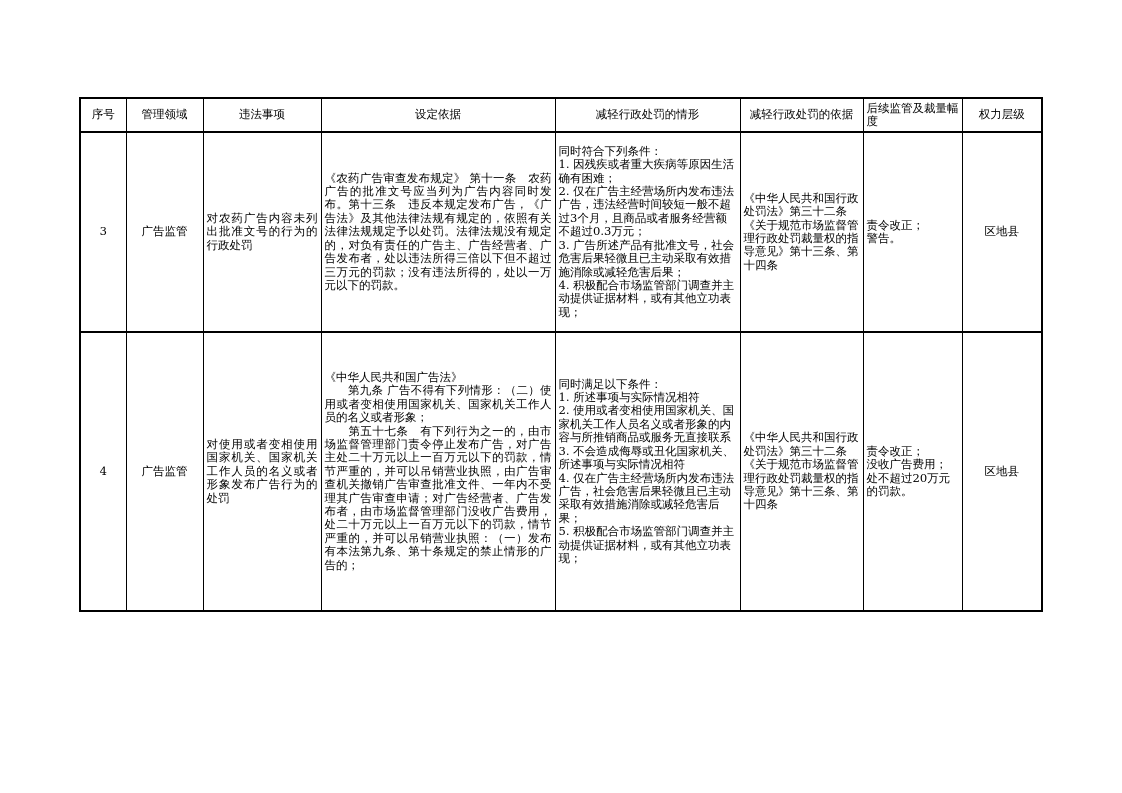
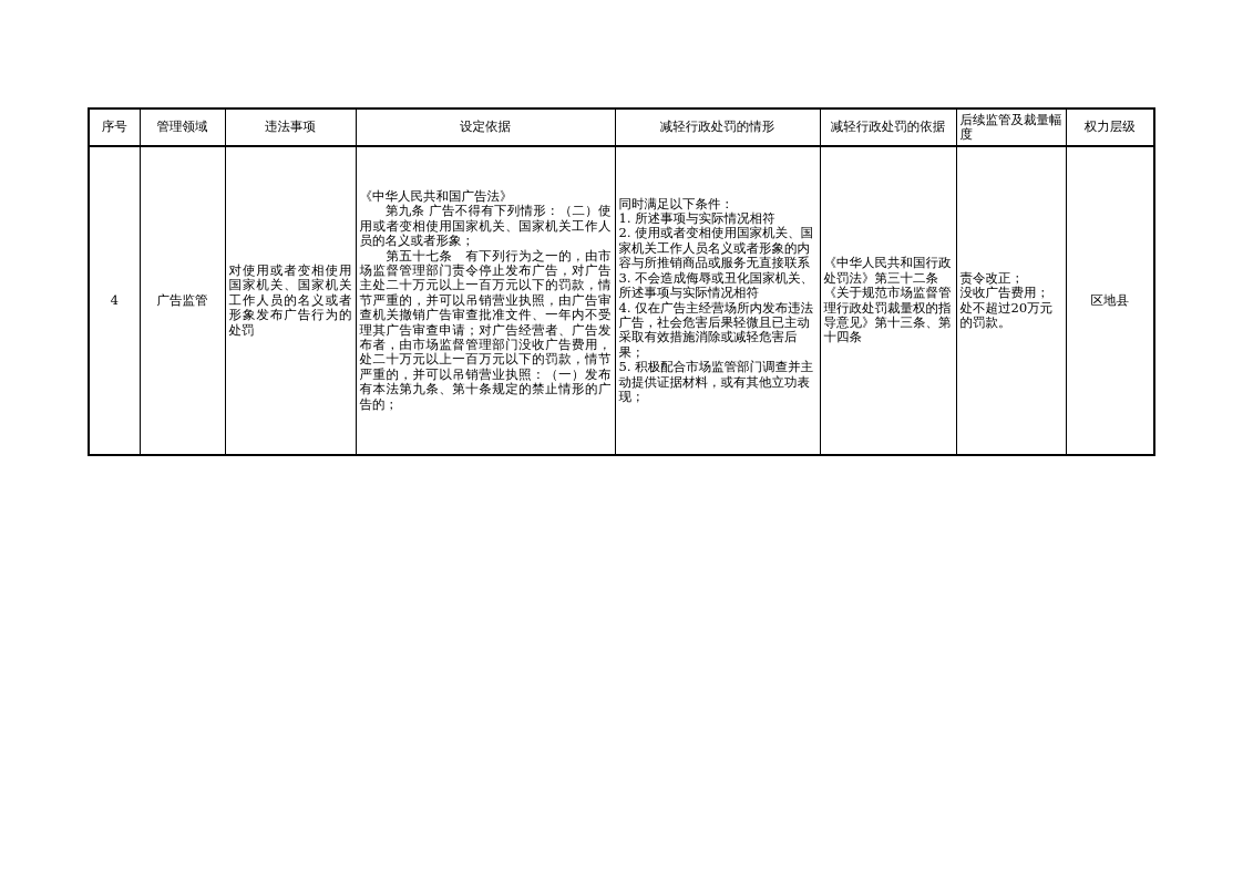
  序号	管理领域	违法事项	设定依据	减轻行政处罚的情形	减轻行政处罚的依据	后续监管及裁量幅度	权力层级
- 3	广告监管	对农药广告内容未列出批准文号的行为的行政处罚	《农药广告审查发布规定》 第十一条 农药广告的批准文号应当列为广告内容同时发布。第十三条 违反本规定发布广告，《广告法》及其他法律法规有规定的，依照有关法律法规规定予以处罚。法律法规没有规定的，对负有责任的广告主、广告经营者、广告发布者，处以违法所得三倍以下但不超过三万元的罚款；没有违法所得的，处以一万元以下的罚款。	同时符合下列条件： 1. 因残疾或者重大疾病等原因生活确有困难； 2. 仅在广告主经营场所内发布违法广告，违法经营时间较短一般不超过3个月，且商品或者服务经营额不超过0.3万元； 3. 广告所述产品有批准文号，社会危害后果轻微且已主动采取有效措施消除或减轻危害后果； 4. 积极配合市场监管部门调查并主动提供证据材料，或有其他立功表现；	《中华人民共和国行政处罚法》第三十二条 《关于规范市场监督管理行政处罚裁量权的指导意见》第十三条、第十四条	责令改正； 警告。	区地县
  4	广告监管	对使用或者变相使用国家机关、国家机关工作人员的名义或者形象发布广告行为的处罚	《中华人民共和国广告法》 第九条 广告不得有下列情形：（二）使用或者变相使用国家机关、国家机关工作人员的名义或者形象； 第五十七条 有下列行为之一的，由市场监督管理部门责令停止发布广告，对广告主处二十万元以上一百万元以下的罚款，情节严重的，并可以吊销营业执照，由广告审查机关撤销广告审查批准文件、一年内不受理其广告审查申请；对广告经营者、广告发布者，由市场监督管理部门没收广告费用，处二十万元以上一百万元以下的罚款，情节严重的，并可以吊销营业执照：（一）发布有本法第九条、第十条规定的禁止情形的广告的；	同时满足以下条件： 1. 所述事项与实际情况相符 2. 使用或者变相使用国家机关、国家机关工作人员名义或者形象的内容与所推销商品或服务无直接联系 3. 不会造成侮辱或丑化国家机关、所述事项与实际情况相符 4. 仅在广告主经营场所内发布违法广告，社会危害后果轻微且已主动采取有效措施消除或减轻危害后果； 5. 积极配合市场监管部门调查并主动提供证据材料，或有其他立功表现；	《中华人民共和国行政处罚法》第三十二条 《关于规范市场监督管理行政处罚裁量权的指导意见》第十三条、第十四条	责令改正； 没收广告费用； 处不超过20万元的罚款。	区地县
